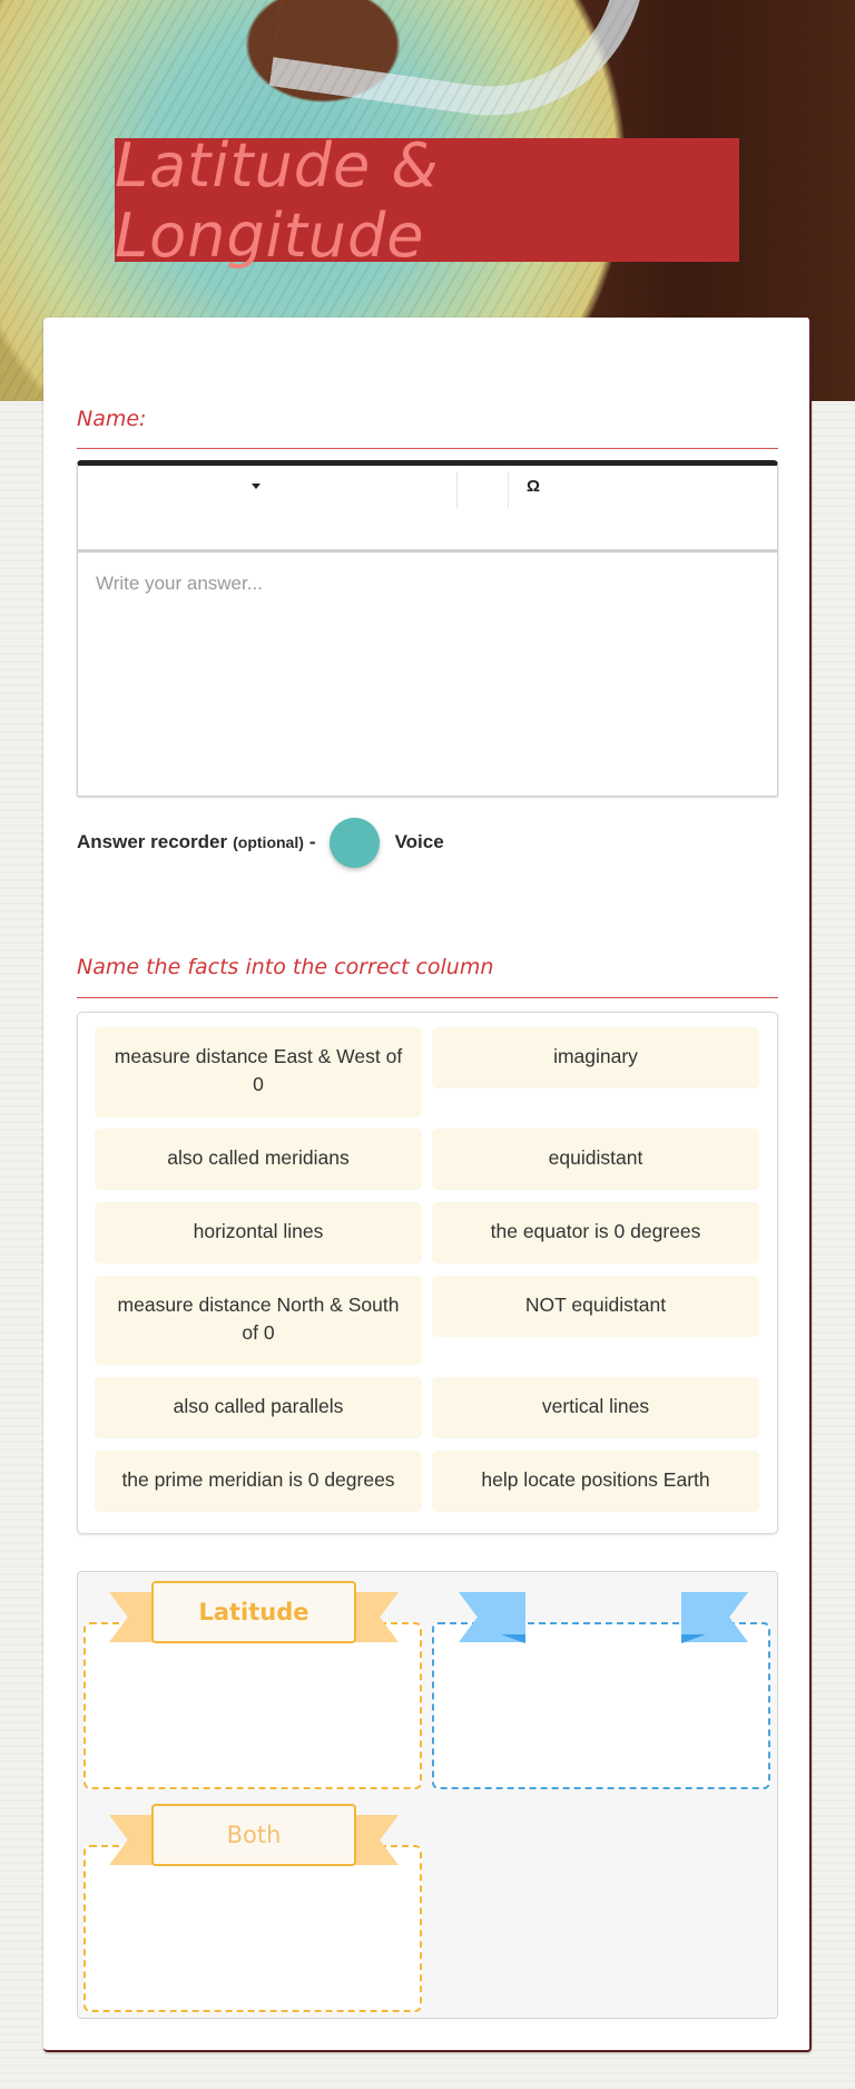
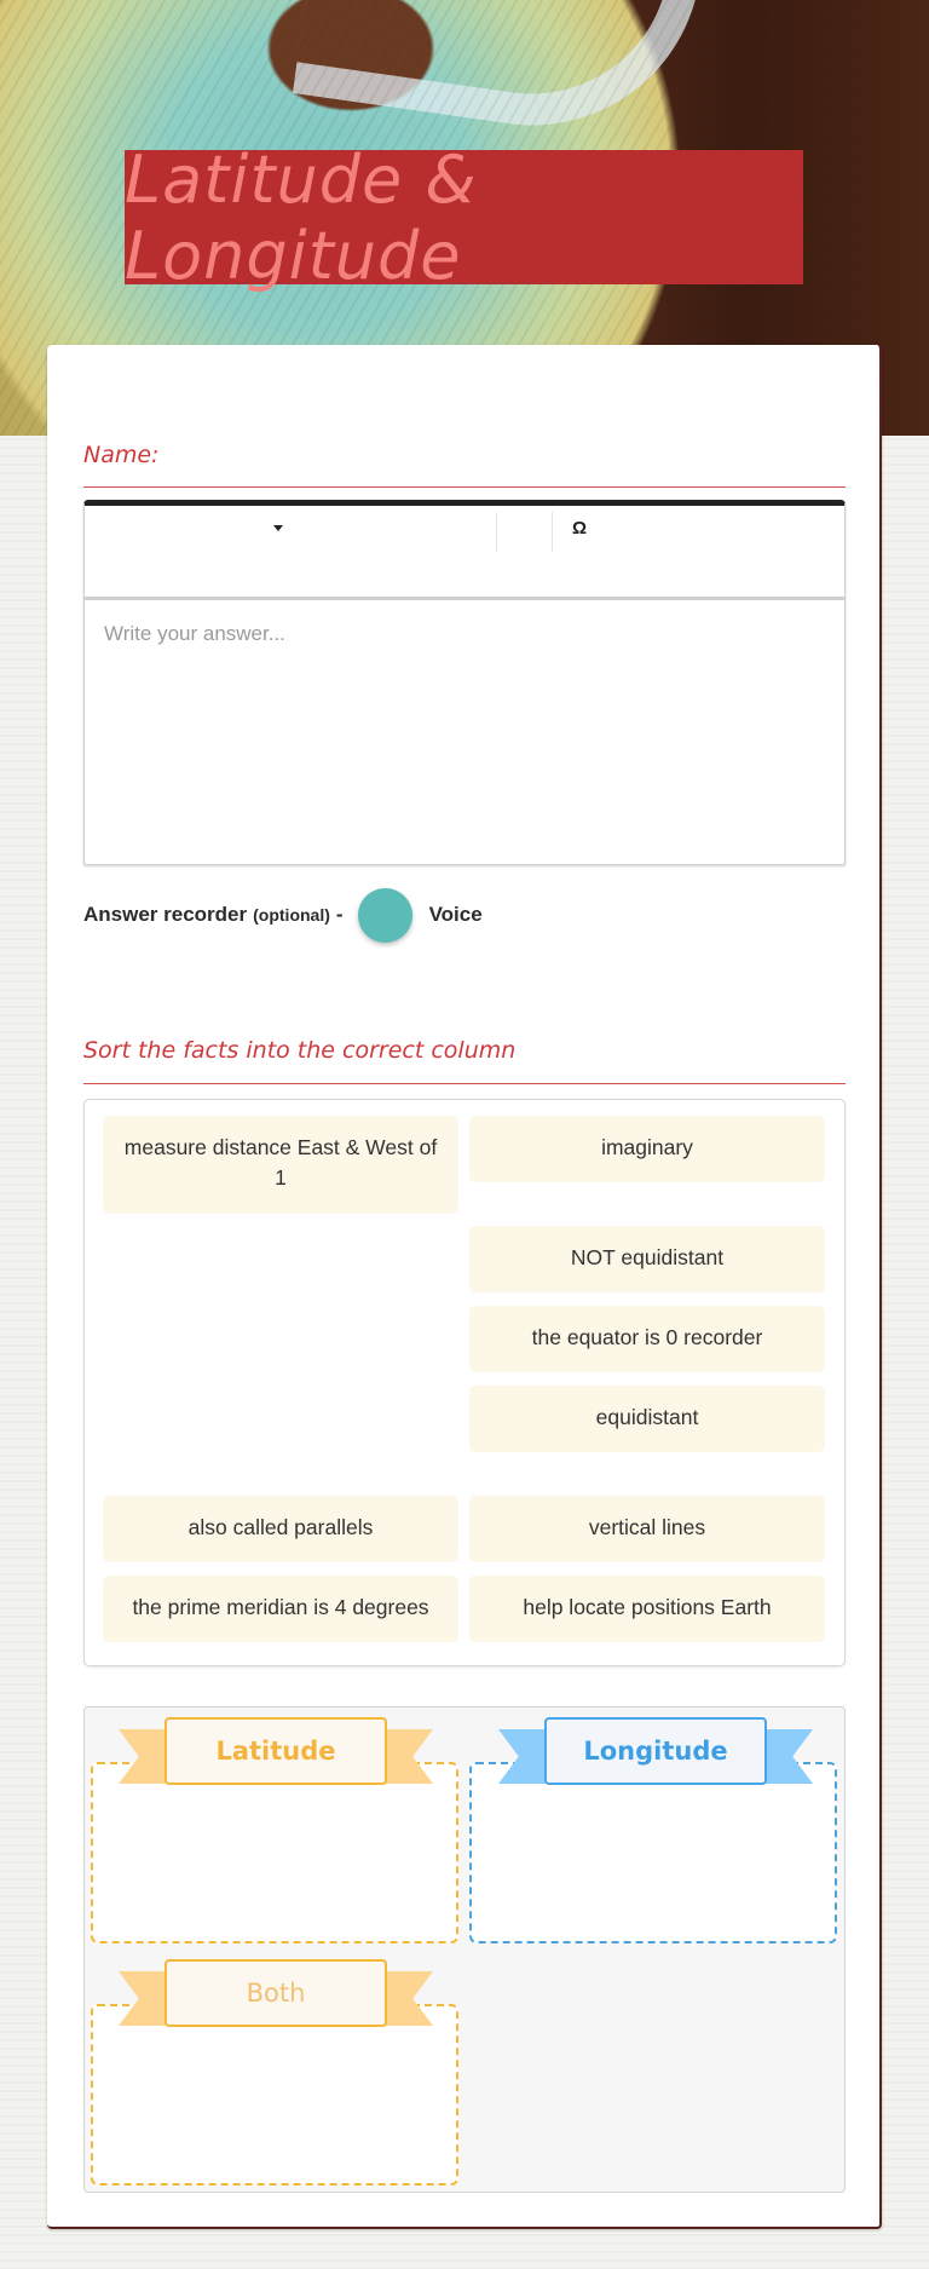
  Latitude & Longitude
  Name:
  Ω
  Write your answer...
  Answer recorder
  (optional)
  -
  Voice
- Name the facts into the correct column
+ Sort the facts into the correct column
- measure distance East & West of 0
+ measure distance East & West of 1
  imaginary
- also called meridians
- equidistant
+ NOT equidistant
- horizontal lines
- the equator is 0 degrees
+ the equator is 0 recorder
- measure distance North & South of 0
- NOT equidistant
+ equidistant
  also called parallels
  vertical lines
- the prime meridian is 0 degrees
+ the prime meridian is 4 degrees
  help locate positions Earth
  Latitude
+ Longitude
  Both
